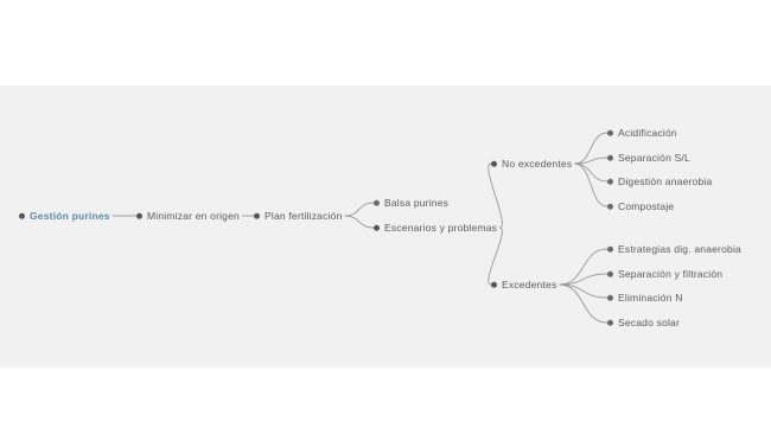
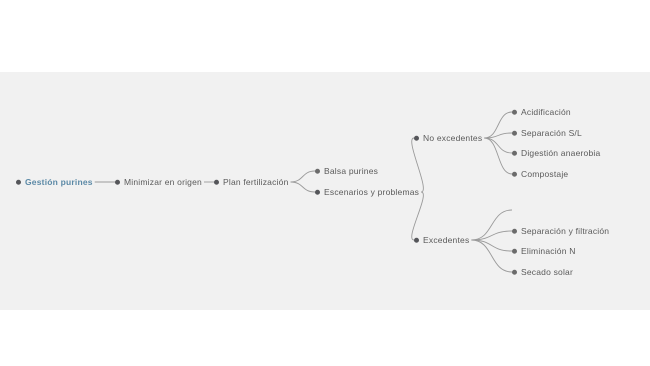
  Gestión purines
  Minimizar en origen
  Plan fertilización
  Balsa purines
  Escenarios y problemas
  No excedentes
  Excedentes
  Acidificación
  Separación S/L
  Digestión anaerobia
  Compostaje
- Estrategias dig. anaerobia
  Separación y filtración
  Eliminación N
  Secado solar
